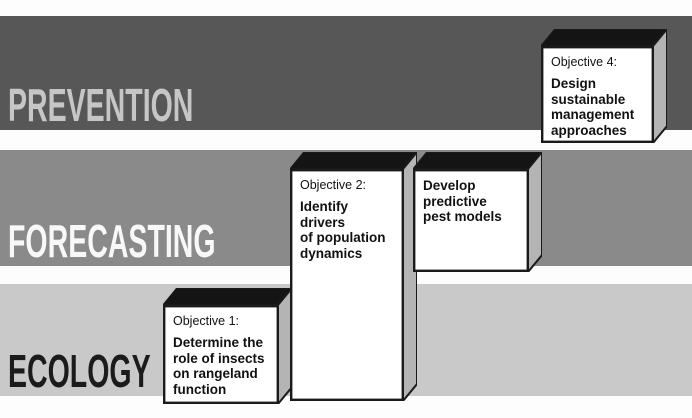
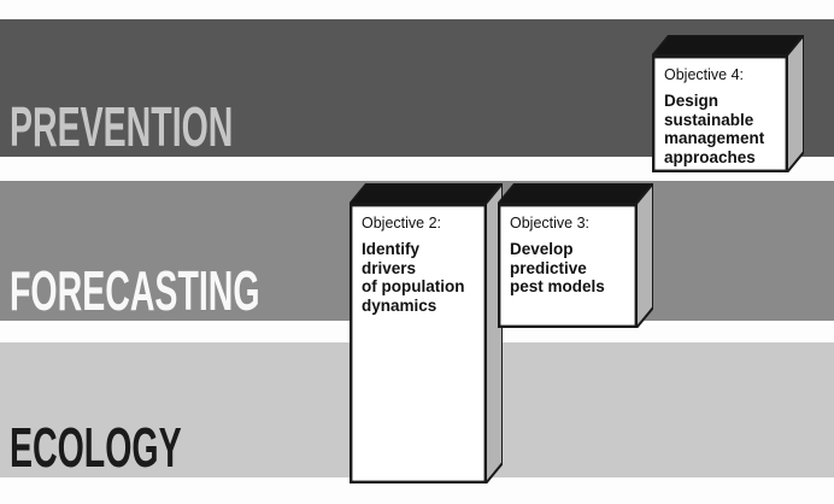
  PREVENTION
  FORECASTING
  ECOLOGY
- Objective 1:
- Determine the
- role of insects
- on rangeland
- function
  Objective 2:
  Identify drivers
  of population
  dynamics
+ Objective 3:
  Develop
  predictive
  pest models
  Objective 4:
  Design
  sustainable
  management
  approaches
